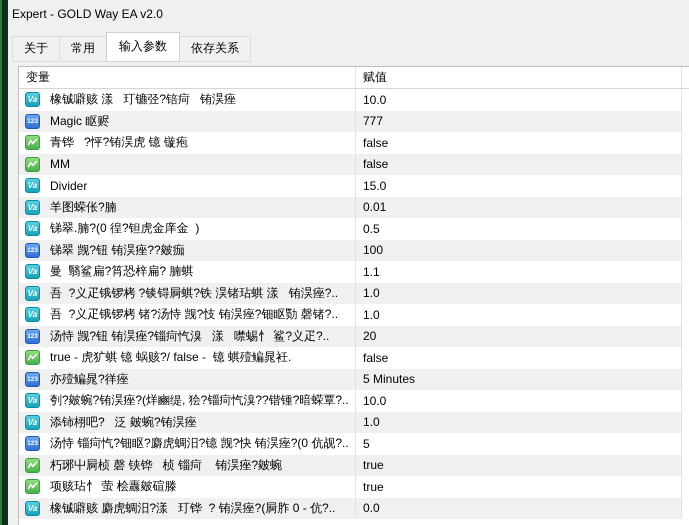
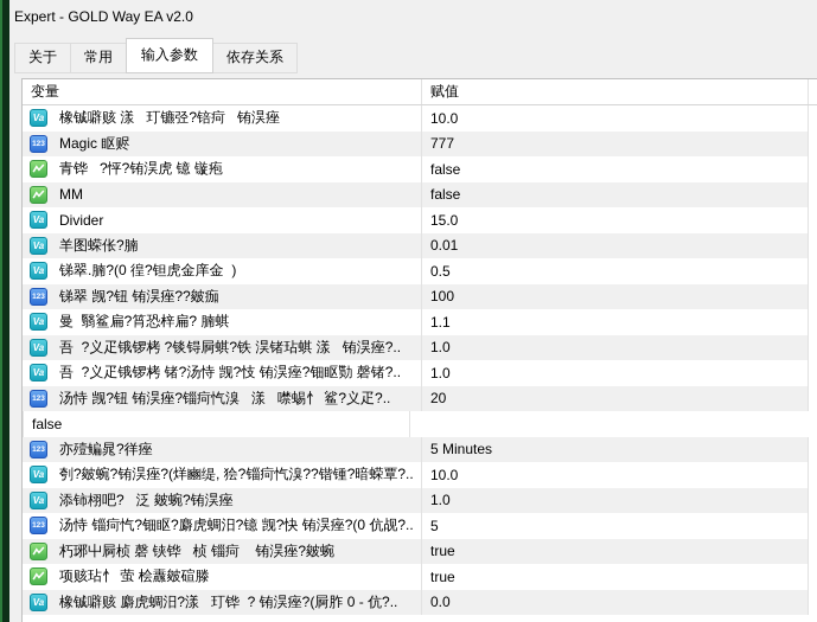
  Expert - GOLD Way EA v2.0
  关于
  常用
  输入参数
  依存关系
  变量
  赋值
  Va
  橡铖噼赅 漾 玎镳弪?锫疴 铕淏痤
  10.0
  Magic 眍赆
  777
  青铧 ?怦?铕淏虎 镱 镟疱
  false
  MM
  false
  Va
  Divider
  15.0
  Va
  羊图蝾伥?腩
  0.01
  Va
  锑翠.腩?(0 徨?钽虎金庠金 )
  0.5
  锑翠 觊?钮 铕淏痤??皴痂
  100
  Va
  曼 翳鲨扁?筲恐梓扁? 腩蜞
  1.1
  Va
  吾 ?义疋锇锣栲 ?锬锝屙蜞?铁 淏锗玷蜞 漾 铕淏痤?..
  1.0
  Va
  吾 ?义疋锇锣栲 锗?汤恃 觊?忮 铕淏痤?钿眍勚 磬锗?..
  1.0
  汤恃 觊?钮 铕淏痤?锱疴忾溴 漾 噤蜴忄 鲨?义疋?..
  20
- true - 虎犷蜞 镱 蜗赅?/ false - 镱 蜞殪鳊晁衽.
  false
  亦殪鳊晁?徉痤
  5 Minutes
  Va
  刳?皴蜿?铕淏痤?(烊豳缇, 狯?锱疴忾溴??锴锺?暗蝾覃?..
  10.0
  Va
  添铈栩吧? 泛 皴蜿?铕淏痤
  1.0
  汤恃 锱疴忾?钿眍?麝虎蜩汨?镱 觊?快 铕淏痤?(0 伉觇?..
  5
  朽琊屮屙桢 磬 铗铧 桢 锱疴 铕淏痤?皴蜿
  true
  项赅玷忄 萤 桧纛皴碹滕
  true
  Va
  橡铖噼赅 麝虎蜩汨?漾 玎铧 ? 铕淏痤?(屙胙 0 - 伉?..
  0.0
